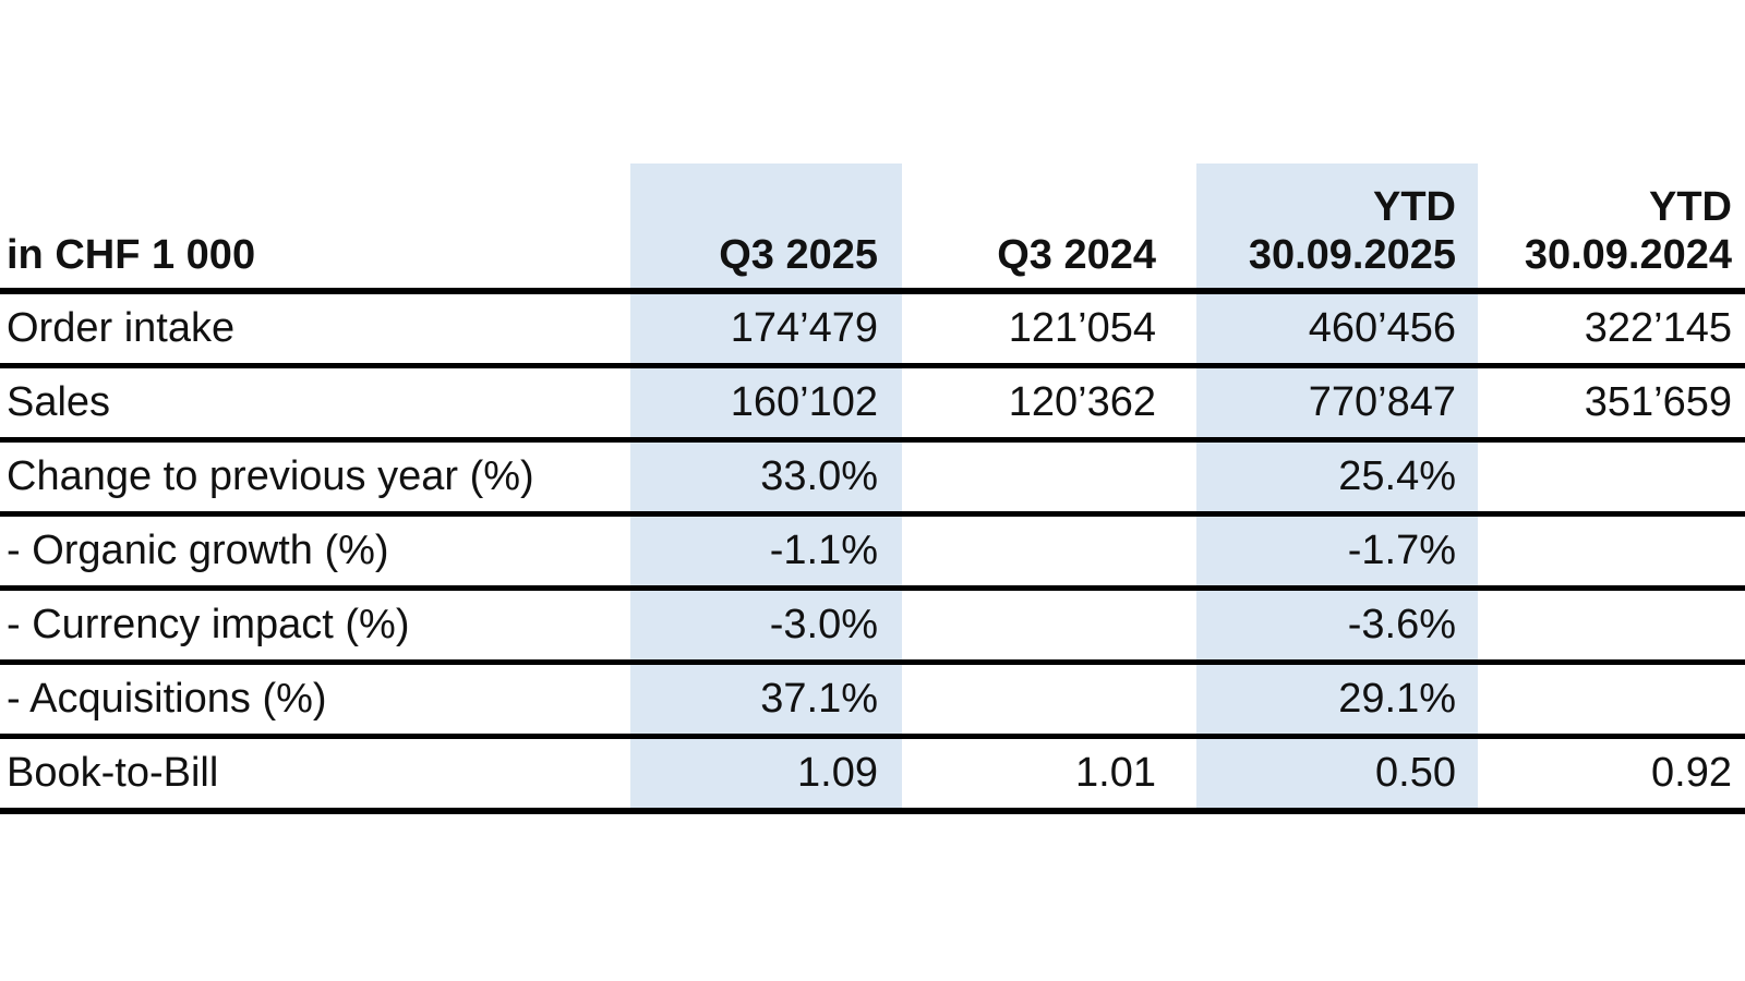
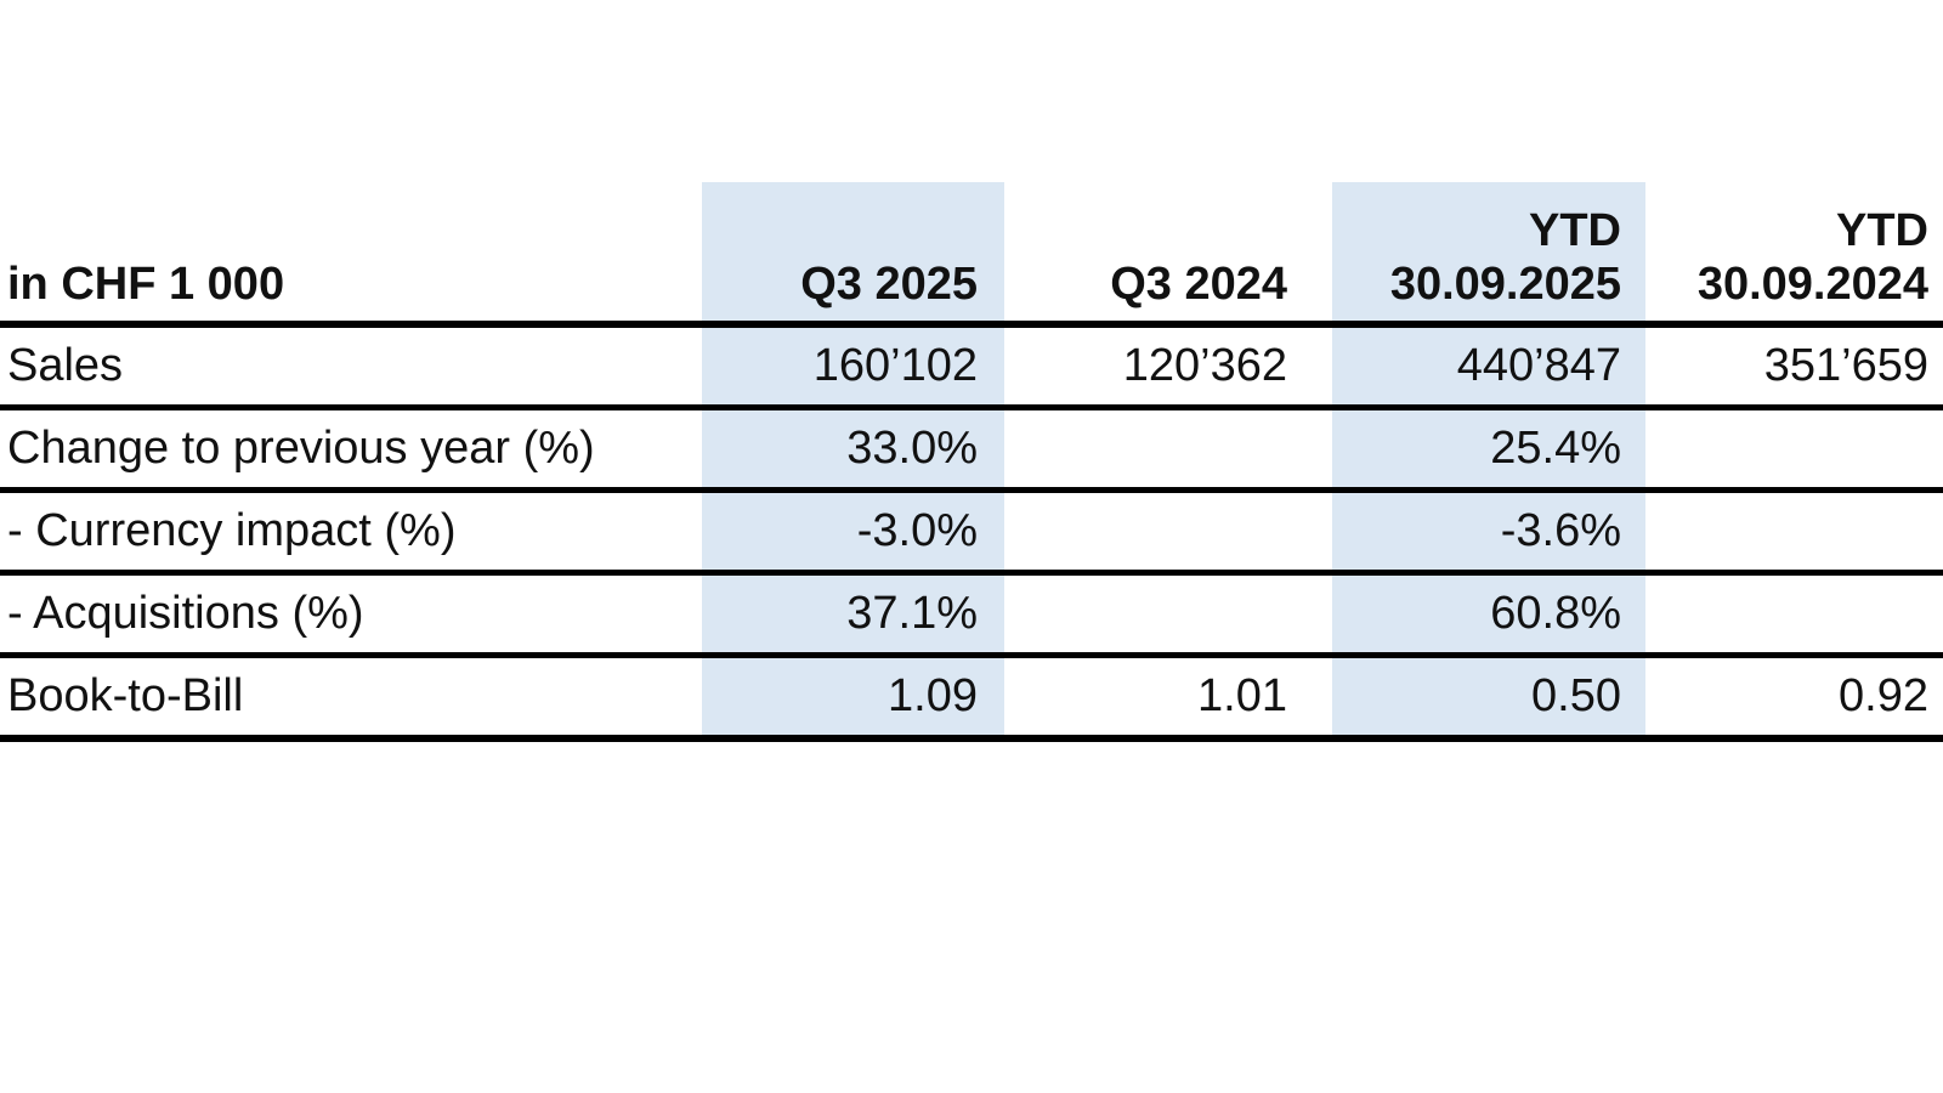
  in CHF 1 000	Q3 2025	Q3 2024	YTD 30.09.2025	YTD 30.09.2024
- Order intake	174’479	121’054	460’456	322’145
- Sales	160’102	120’362	770’847	351’659
+ Sales	160’102	120’362	440’847	351’659
  Change to previous year (%)	33.0%		25.4%
- - Organic growth (%)	-1.1%		-1.7%
  - Currency impact (%)	-3.0%		-3.6%
- - Acquisitions (%)	37.1%		29.1%
+ - Acquisitions (%)	37.1%		60.8%
  Book-to-Bill	1.09	1.01	0.50	0.92
